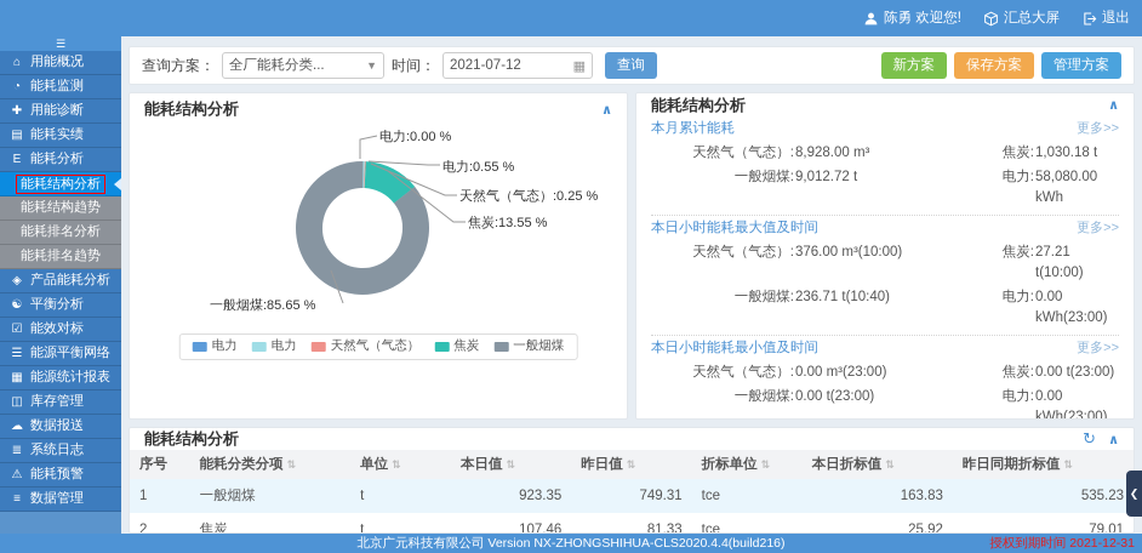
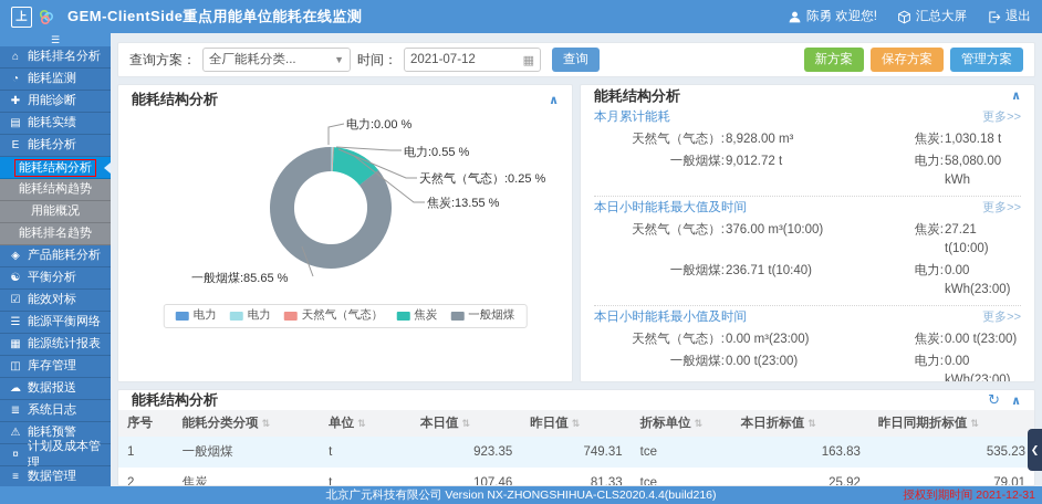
+ 上
+ GEM-ClientSide重点用能单位能耗在线监测
  陈勇 欢迎您!
  汇总大屏
  退出
  ☰
  ⌂
- 用能概况
+ 能耗排名分析
  ◔
  能耗监测
  ✚
  用能诊断
  ▤
  能耗实绩
  E
  能耗分析
  能耗结构分析
  能耗结构趋势
- 能耗排名分析
+ 用能概况
  能耗排名趋势
  ◈
  产品能耗分析
  ☯
  平衡分析
  ☑
  能效对标
  ☰
  能源平衡网络
  ▦
  能源统计报表
  ◫
  库存管理
  ☁
  数据报送
  ≣
  系统日志
  ⚠
  能耗预警
+ ¤
+ 计划及成本管理
  ≡
  数据管理
  查询方案：
  全厂能耗分类...
  ▼
  时间：
  2021-07-12
  ▦
  查询
  新方案
  保存方案
  管理方案
  能耗结构分析
  ∧
  电力:0.00 %
  电力:0.55 %
  天然气（气态）:0.25 %
  焦炭:13.55 %
  一般烟煤:85.65 %
  电力
  电力
  天然气（气态）
  焦炭
  一般烟煤
  能耗结构分析
  ∧
  本月累计能耗
  更多>>
  天然气（气态）:
  8,928.00 m³
  焦炭:
  1,030.18 t
  一般烟煤:
  9,012.72 t
  电力:
  58,080.00 kWh
  本日小时能耗最大值及时间
  更多>>
  天然气（气态）:
  376.00 m³(10:00)
  焦炭:
  27.21 t(10:00)
  一般烟煤:
  236.71 t(10:40)
  电力:
  0.00 kWh(23:00)
  本日小时能耗最小值及时间
  更多>>
  天然气（气态）:
  0.00 m³(23:00)
  焦炭:
  0.00 t(23:00)
  一般烟煤:
  0.00 t(23:00)
  电力:
  0.00 kWh(23:00)
  能耗结构分析
  ↻
  ∧
  序号	能耗分类分项 ⇅	单位 ⇅	本日值 ⇅	昨日值 ⇅	折标单位 ⇅	本日折标值 ⇅	昨日同期折标值 ⇅
  1	一般烟煤	t	923.35	749.31	tce	163.83	535.23
  2	焦炭	t	107.46	81.33	tce	25.92	79.01
  ❮
  北京广元科技有限公司 Version NX-ZHONGSHIHUA-CLS2020.4.4(build216)
  授权到期时间 2021-12-31
